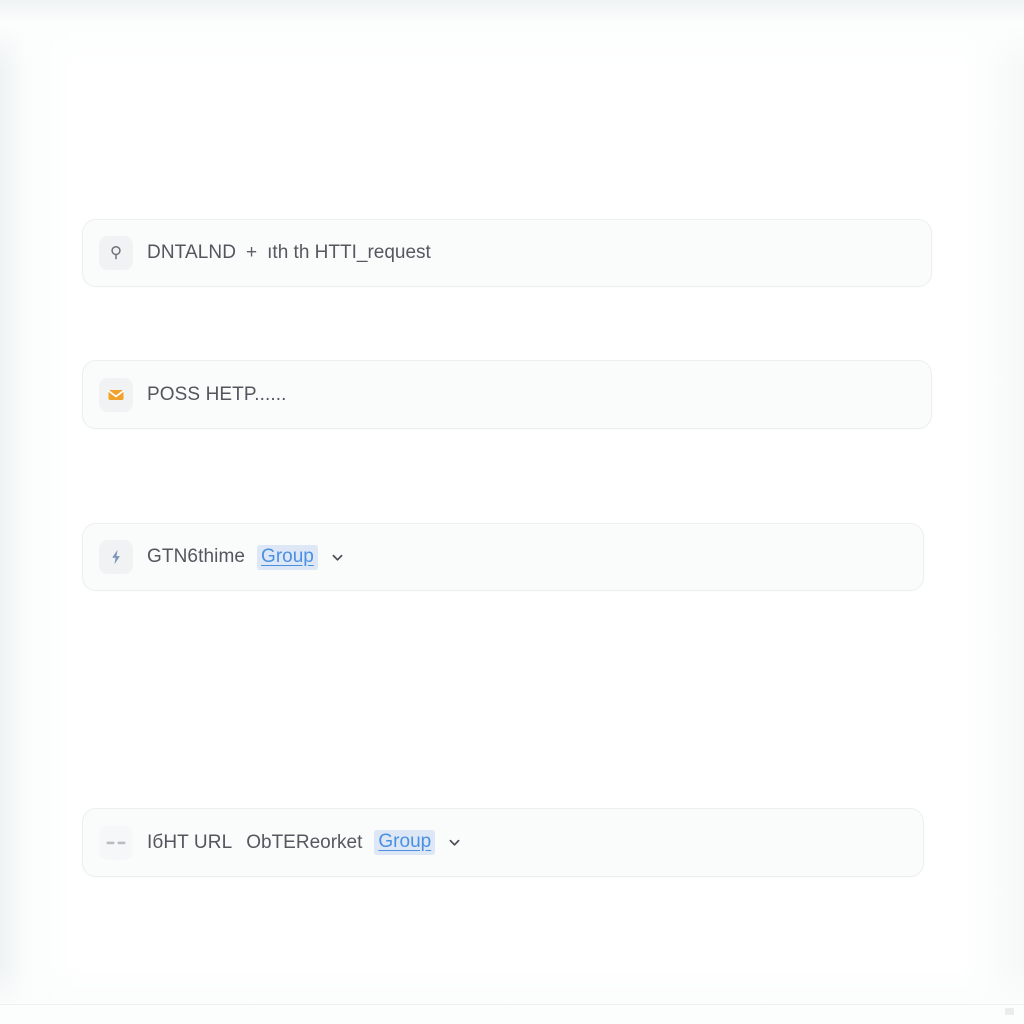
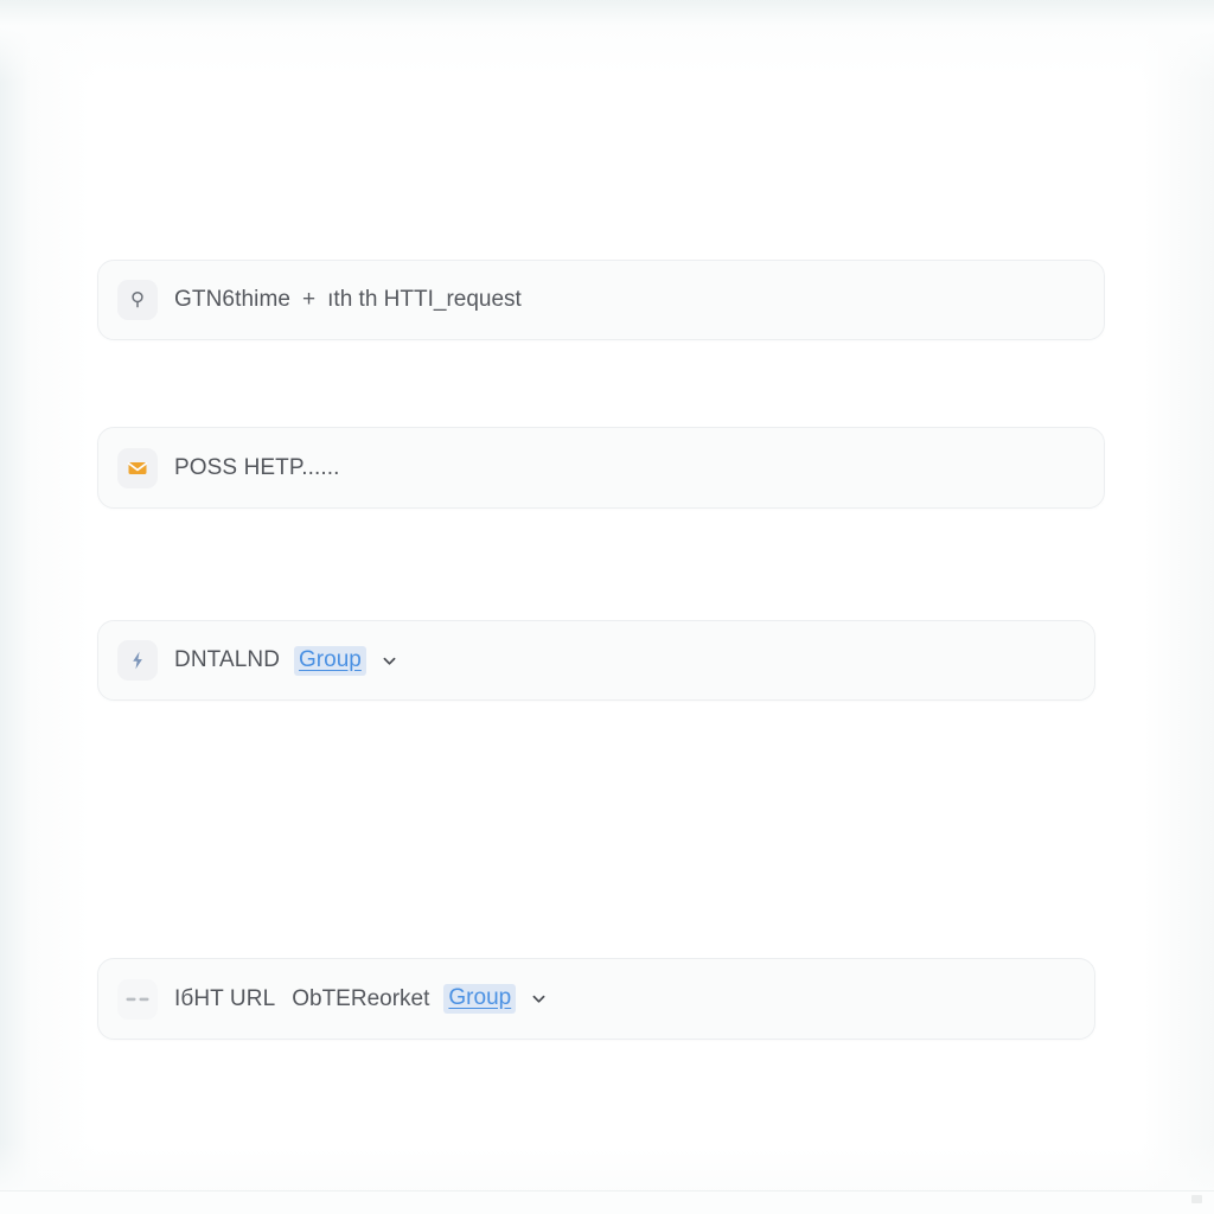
- DNTALND
+ GTN6thime
  +
  ıth th HTTI_request
  POSS HETP......
- GTN6thime
+ DNTALND
  Group
  IбHT URL
  ObTEReorket
  Group
